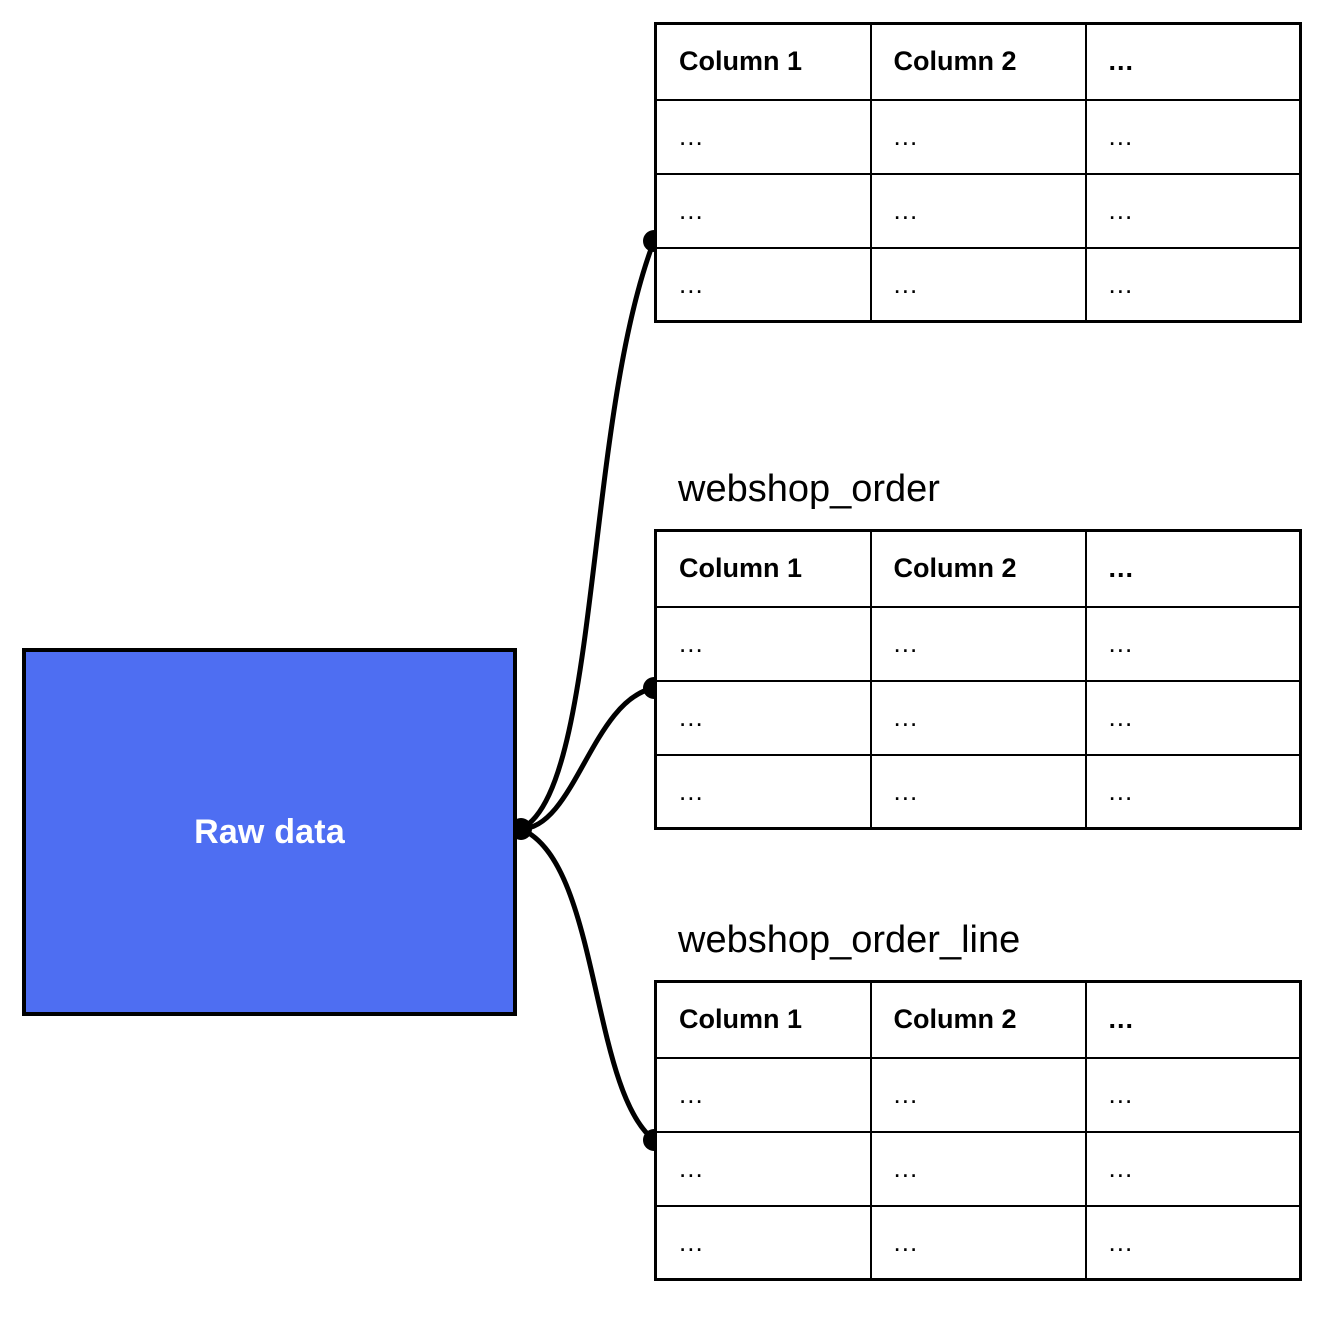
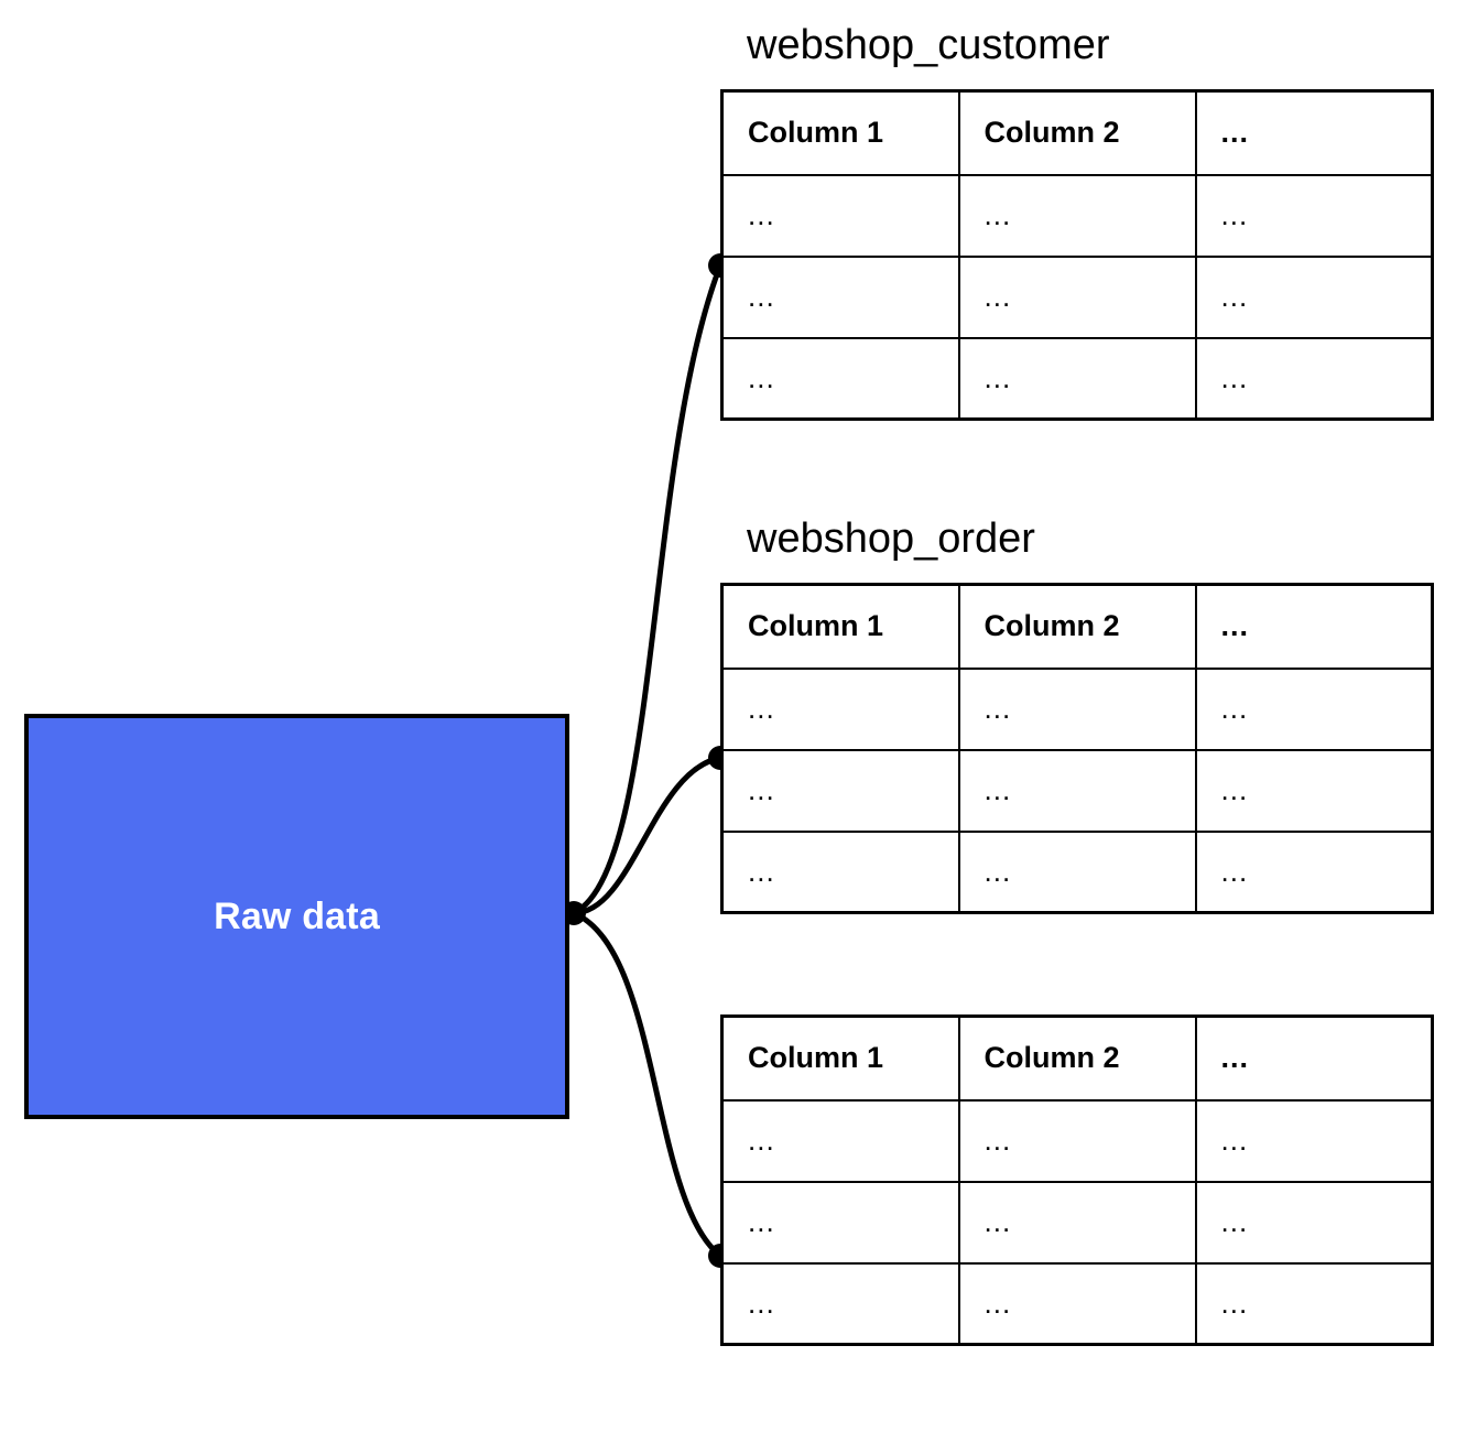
  Raw data
+ webshop_customer
  Column 1	Column 2	...
  ...	...	...
  ...	...	...
  ...	...	...
  webshop_order
  Column 1	Column 2	...
  ...	...	...
  ...	...	...
  ...	...	...
- webshop_order_line
  Column 1	Column 2	...
  ...	...	...
  ...	...	...
  ...	...	...
